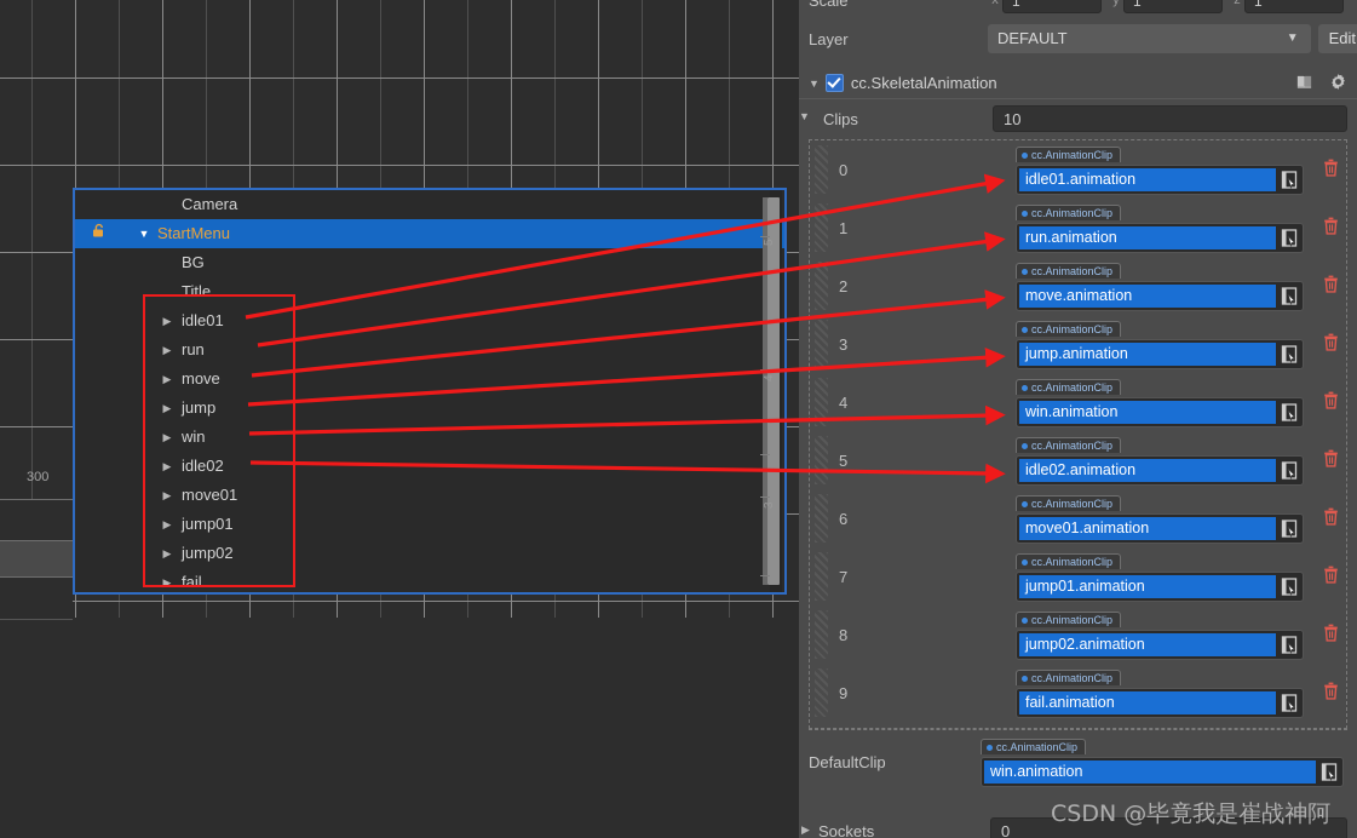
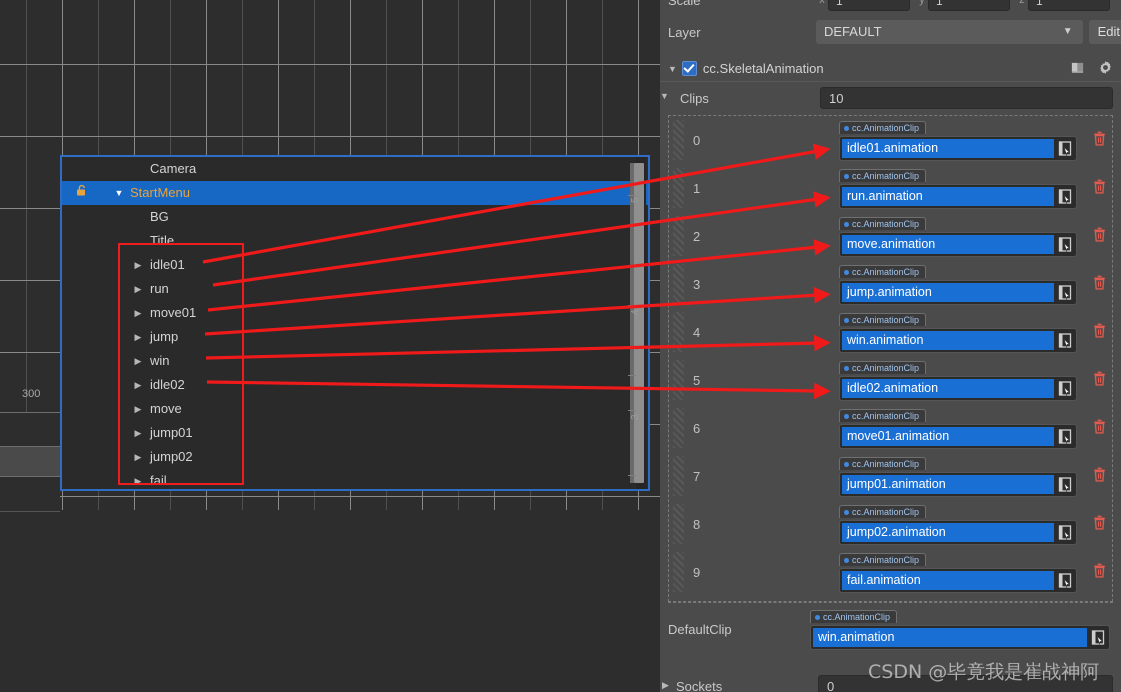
  300
  Camera
  ▼
  StartMenu
  BG
  Title
  ▶
  idle01
  ▶
  run
  ▶
- move
+ move01
  ▶
  jump
  ▶
  win
  ▶
  idle02
  ▶
- move01
+ move
  ▶
  jump01
  ▶
  jump02
  ▶
  fail
  Scale
  x
  1
  y
  1
  z
  1
  Layer
  DEFAULT
  ▼
  Edit
  ▼
  cc.SkeletalAnimation
  ▼
  Clips
  10
  0
  cc.AnimationClip
  idle01.animation
  1
  cc.AnimationClip
  run.animation
  2
  cc.AnimationClip
  move.animation
  3
  cc.AnimationClip
  jump.animation
  4
  cc.AnimationClip
  win.animation
  5
  cc.AnimationClip
  idle02.animation
  6
  cc.AnimationClip
  move01.animation
  7
  cc.AnimationClip
  jump01.animation
  8
  cc.AnimationClip
  jump02.animation
  9
  cc.AnimationClip
  fail.animation
  DefaultClip
  cc.AnimationClip
  win.animation
  ▶
  Sockets
  0
  CSDN @毕竟我是崔战神阿
